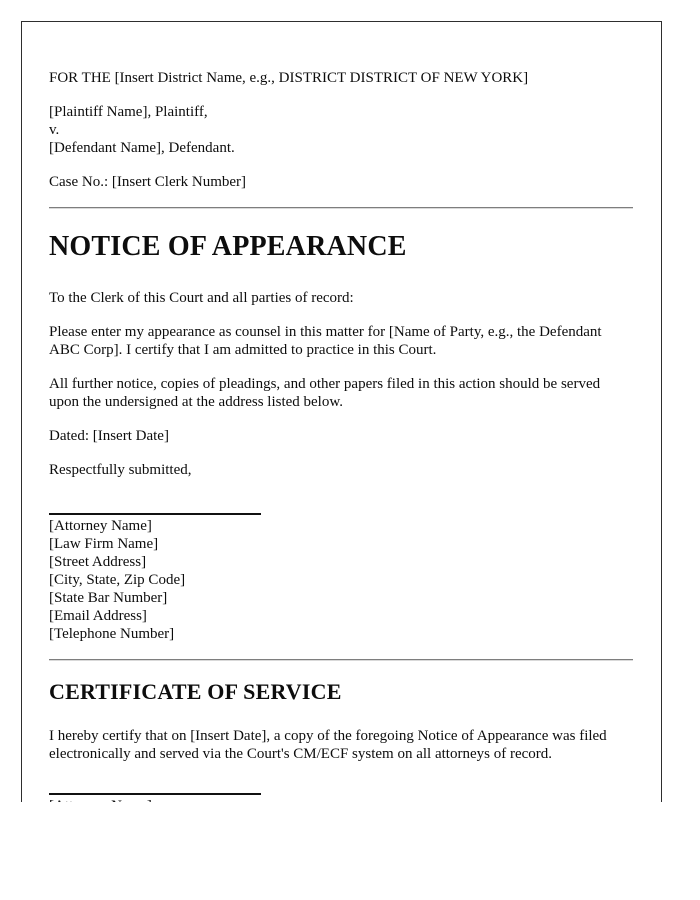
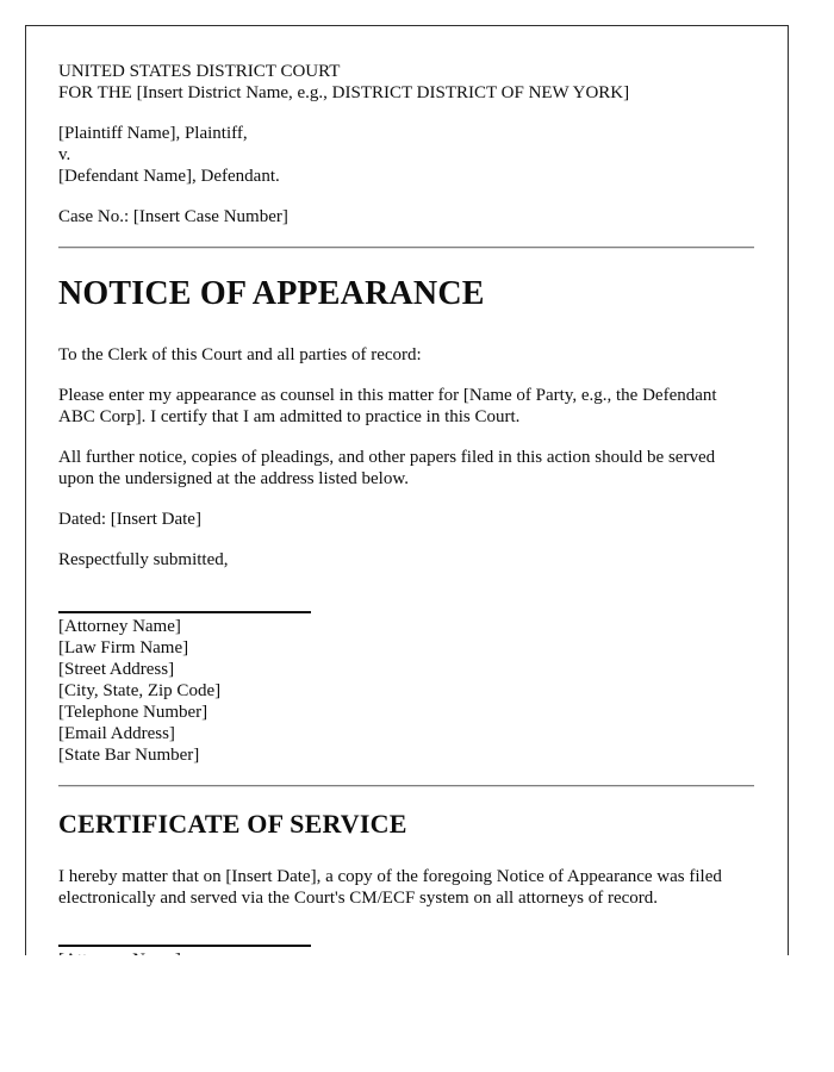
+ UNITED STATES DISTRICT COURT
  FOR THE [Insert District Name, e.g., DISTRICT DISTRICT OF NEW YORK]
  [Plaintiff Name], Plaintiff,
  v.
  [Defendant Name], Defendant.
- Case No.: [Insert Clerk Number]
+ Case No.: [Insert Case Number]
  NOTICE OF APPEARANCE
  To the Clerk of this Court and all parties of record:
  Please enter my appearance as counsel in this matter for [Name of Party, e.g., the Defendant ABC Corp]. I certify that I am admitted to practice in this Court.
  All further notice, copies of pleadings, and other papers filed in this action should be served upon the undersigned at the address listed below.
  Dated: [Insert Date]
  Respectfully submitted,
  [Attorney Name]
  [Law Firm Name]
  [Street Address]
  [City, State, Zip Code]
- [State Bar Number]
+ [Telephone Number]
  [Email Address]
- [Telephone Number]
+ [State Bar Number]
  CERTIFICATE OF SERVICE
- I hereby certify that on [Insert Date], a copy of the foregoing Notice of Appearance was filed electronically and served via the Court's CM/ECF system on all attorneys of record.
+ I hereby matter that on [Insert Date], a copy of the foregoing Notice of Appearance was filed electronically and served via the Court's CM/ECF system on all attorneys of record.
